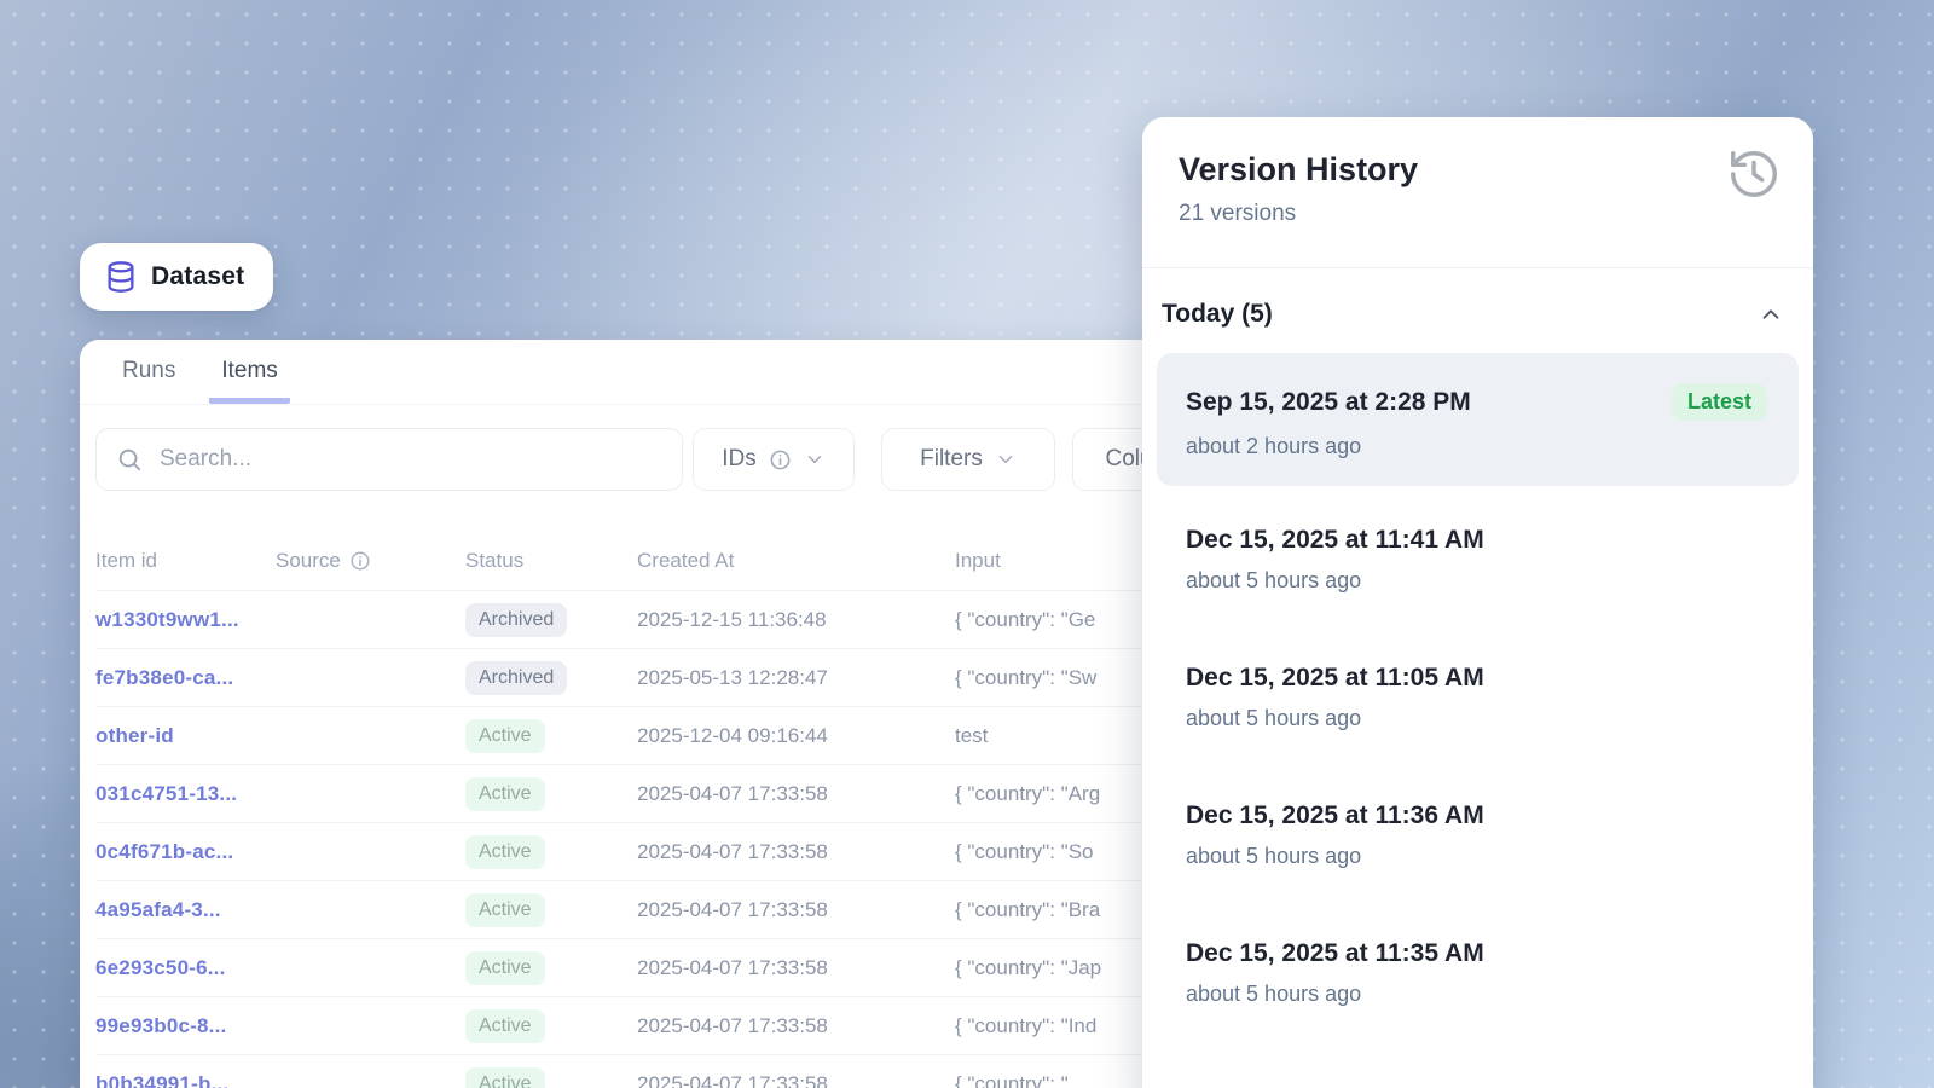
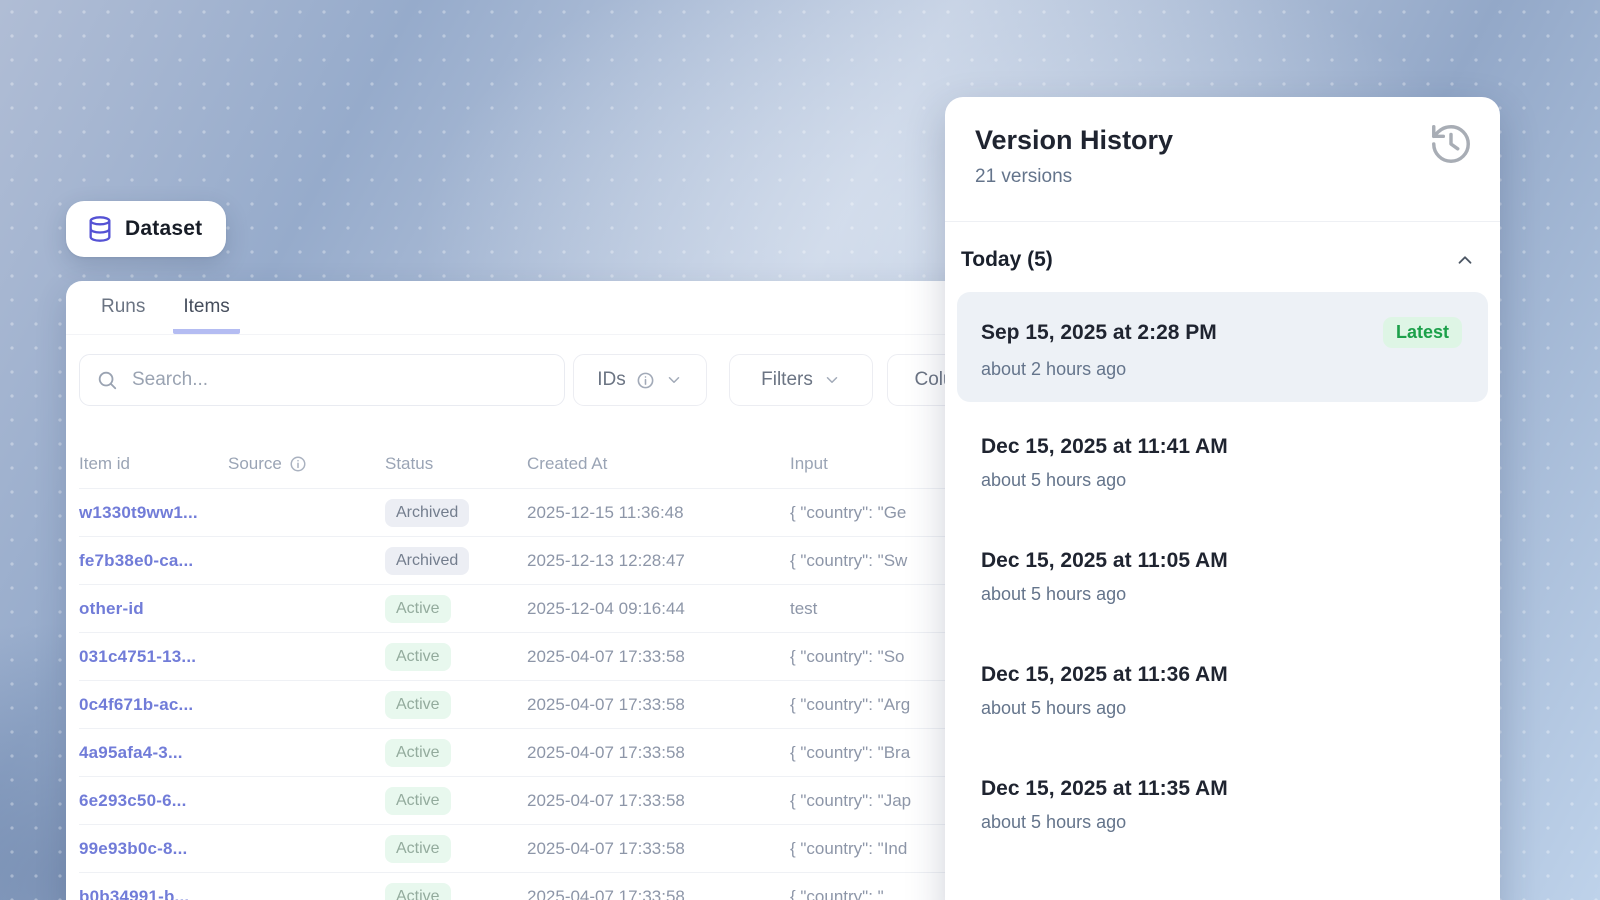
  Dataset
  Runs
  Items
  Search...
  IDs
  Filters
  Item id
  Source
  Status
  Created At
  Input
  w1330t9ww1...
  Archived
  2025-12-15 11:36:48
  { "country": "Ge
  fe7b38e0-ca...
  Archived
- 2025-05-13 12:28:47
+ 2025-12-13 12:28:47
  { "country": "Sw
  other-id
  Active
  2025-12-04 09:16:44
  test
  031c4751-13...
  Active
  2025-04-07 17:33:58
- { "country": "Arg
+ { "country": "So
  0c4f671b-ac...
  Active
  2025-04-07 17:33:58
- { "country": "So
+ { "country": "Arg
  4a95afa4-3...
  Active
  2025-04-07 17:33:58
  { "country": "Bra
  6e293c50-6...
  Active
  2025-04-07 17:33:58
  { "country": "Jap
  99e93b0c-8...
  Active
  2025-04-07 17:33:58
  { "country": "Ind
  b0b34991-b...
  Active
  2025-04-07 17:33:58
  { "country": "
  Version History
  21 versions
  Today (5)
  Sep 15, 2025 at 2:28 PM
  Latest
  about 2 hours ago
  Dec 15, 2025 at 11:41 AM
  about 5 hours ago
  Dec 15, 2025 at 11:05 AM
  about 5 hours ago
  Dec 15, 2025 at 11:36 AM
  about 5 hours ago
  Dec 15, 2025 at 11:35 AM
  about 5 hours ago
